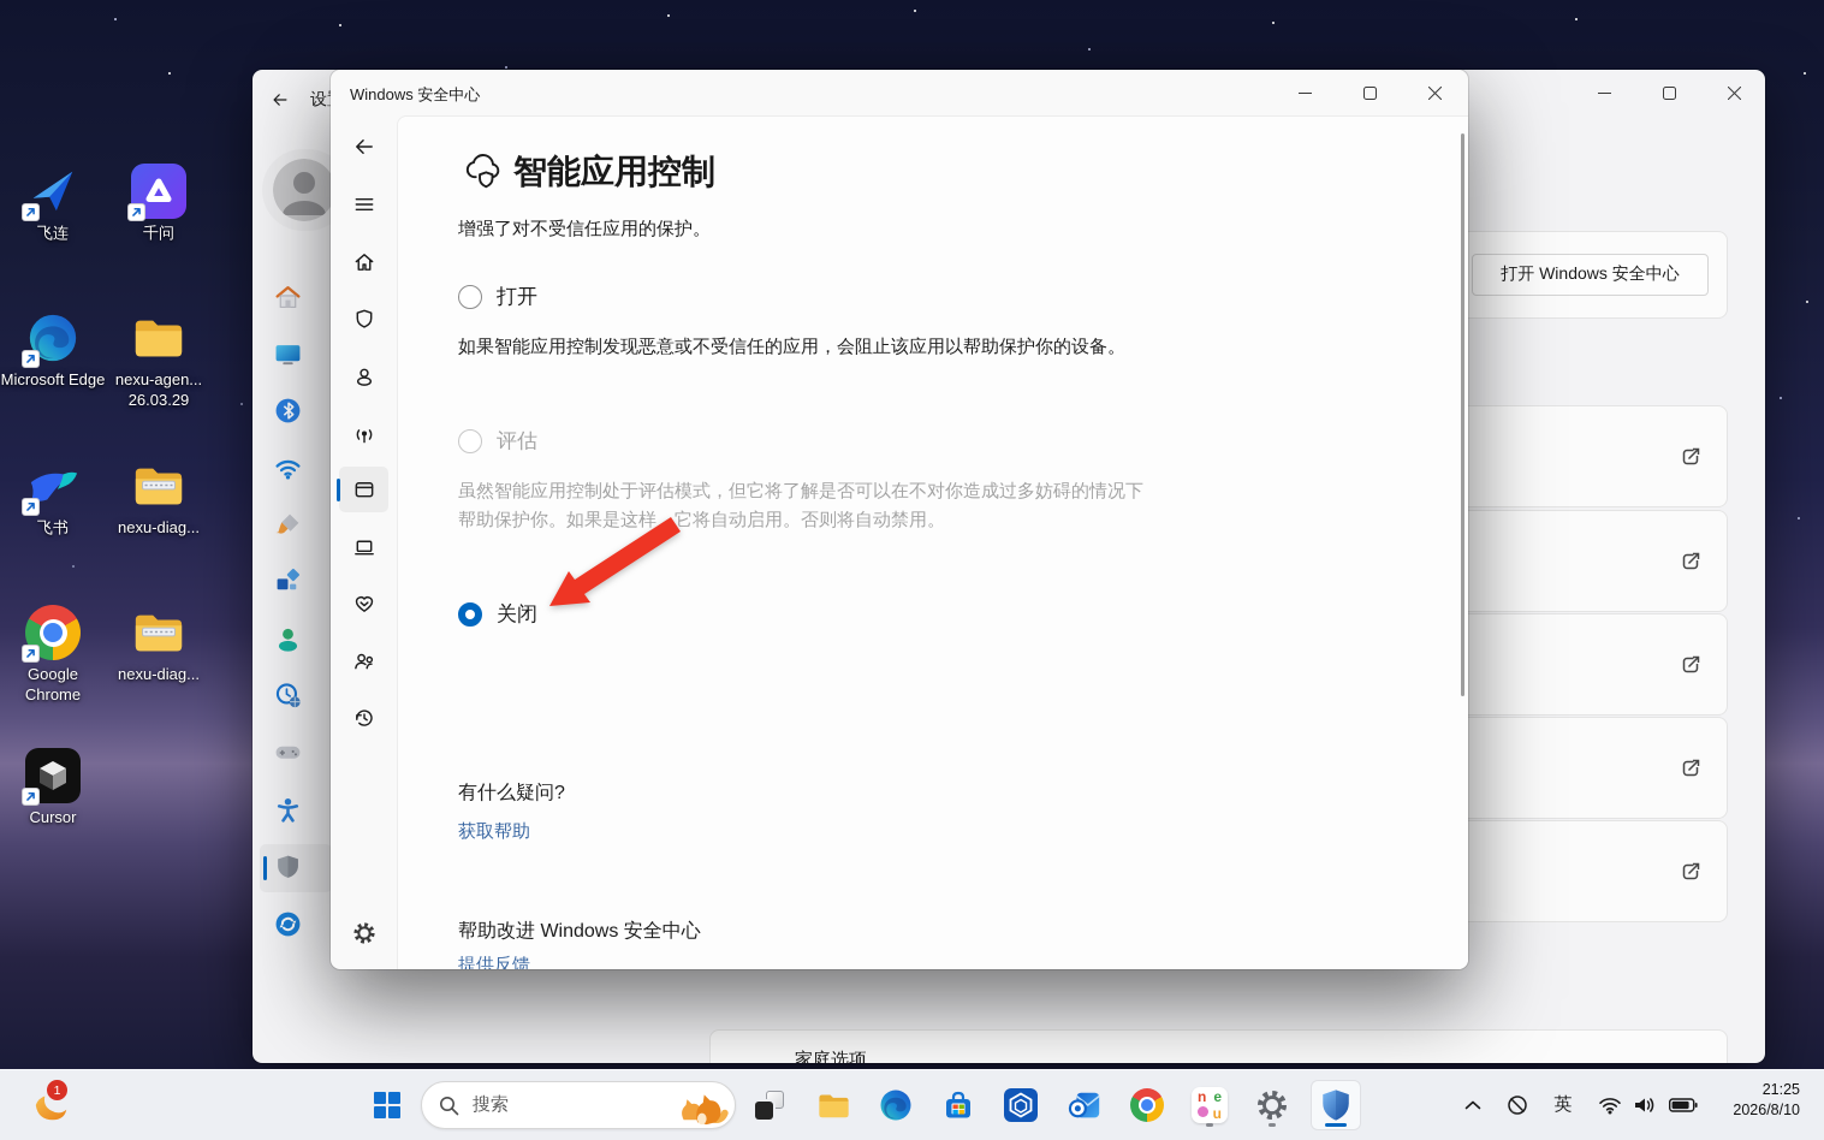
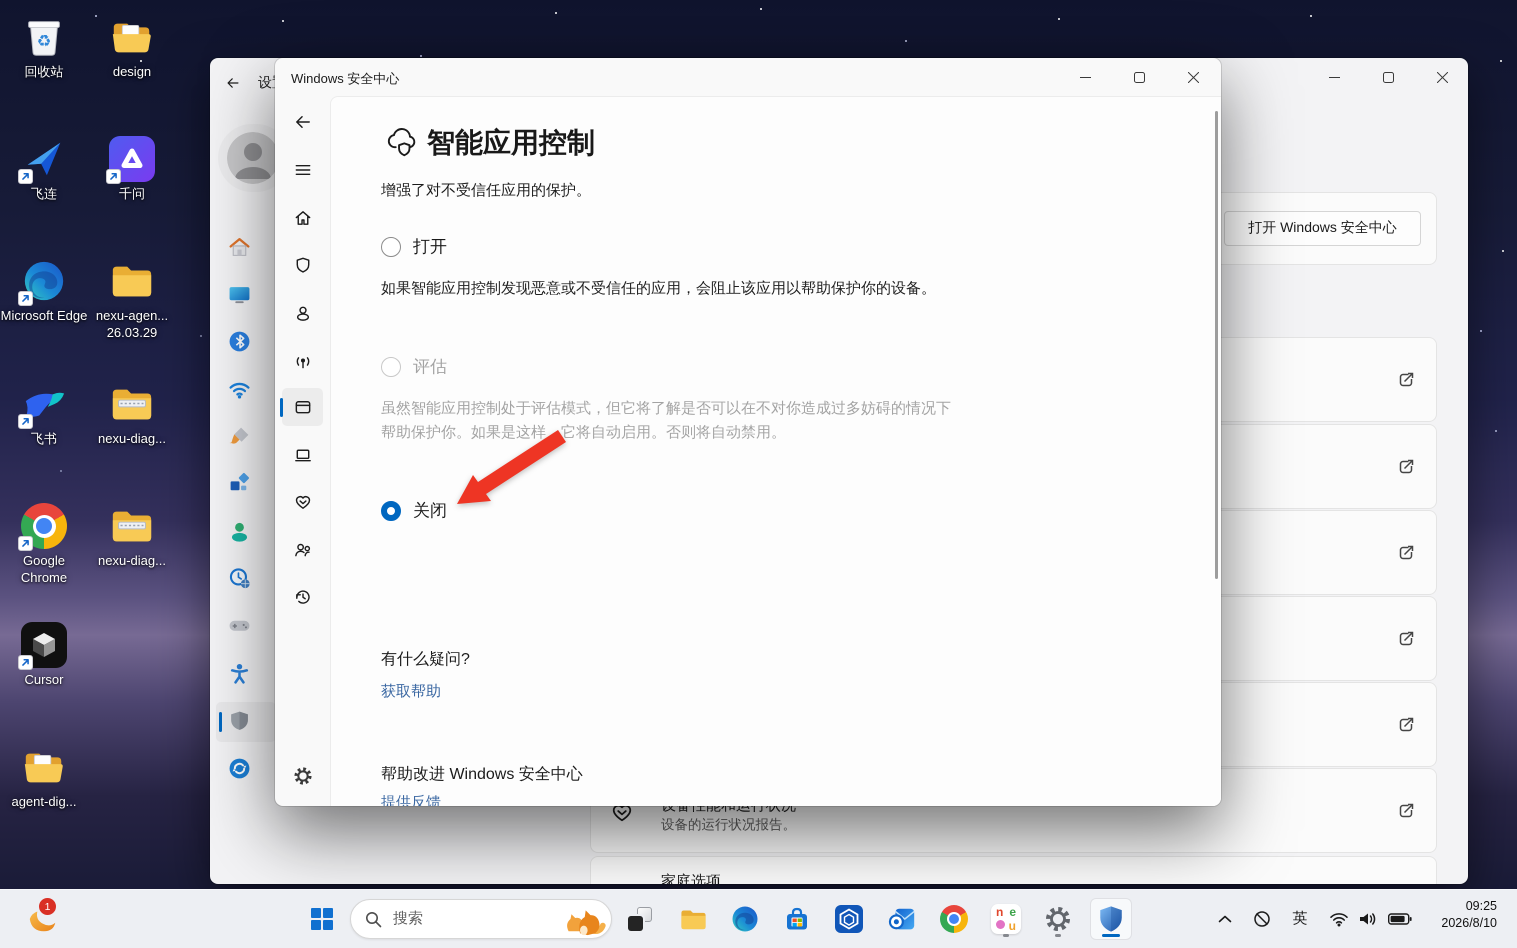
+ ♻
+ 回收站
+ design
  飞连
  千问
  Microsoft Edge
  nexu-agen... 26.03.29
  飞书
  nexu-diag...
  Google Chrome
  nexu-diag...
  Cursor
+ agent-dig...
  打开 Windows 安全中心
+ 设备的运行状况报告。
  家庭选项
  Windows 安全中心
  智能应用控制
  增强了对不受信任应用的保护。
  打开
  如果智能应用控制发现恶意或不受信任的应用，会阻止该应用以帮助保护你的设备。
  评估
  虽然智能应用控制处于评估模式，但它将了解是否可以在不对你造成过多妨碍的情况下帮助保护你。如果是这样，它将自动启用。否则将自动禁用。
  关闭
  有什么疑问?
  获取帮助
  帮助改进 Windows 安全中心
  提供反馈
  1
  搜索
  n
  e
  u
  英
- 21:25
+ 09:25
  2026/8/10
